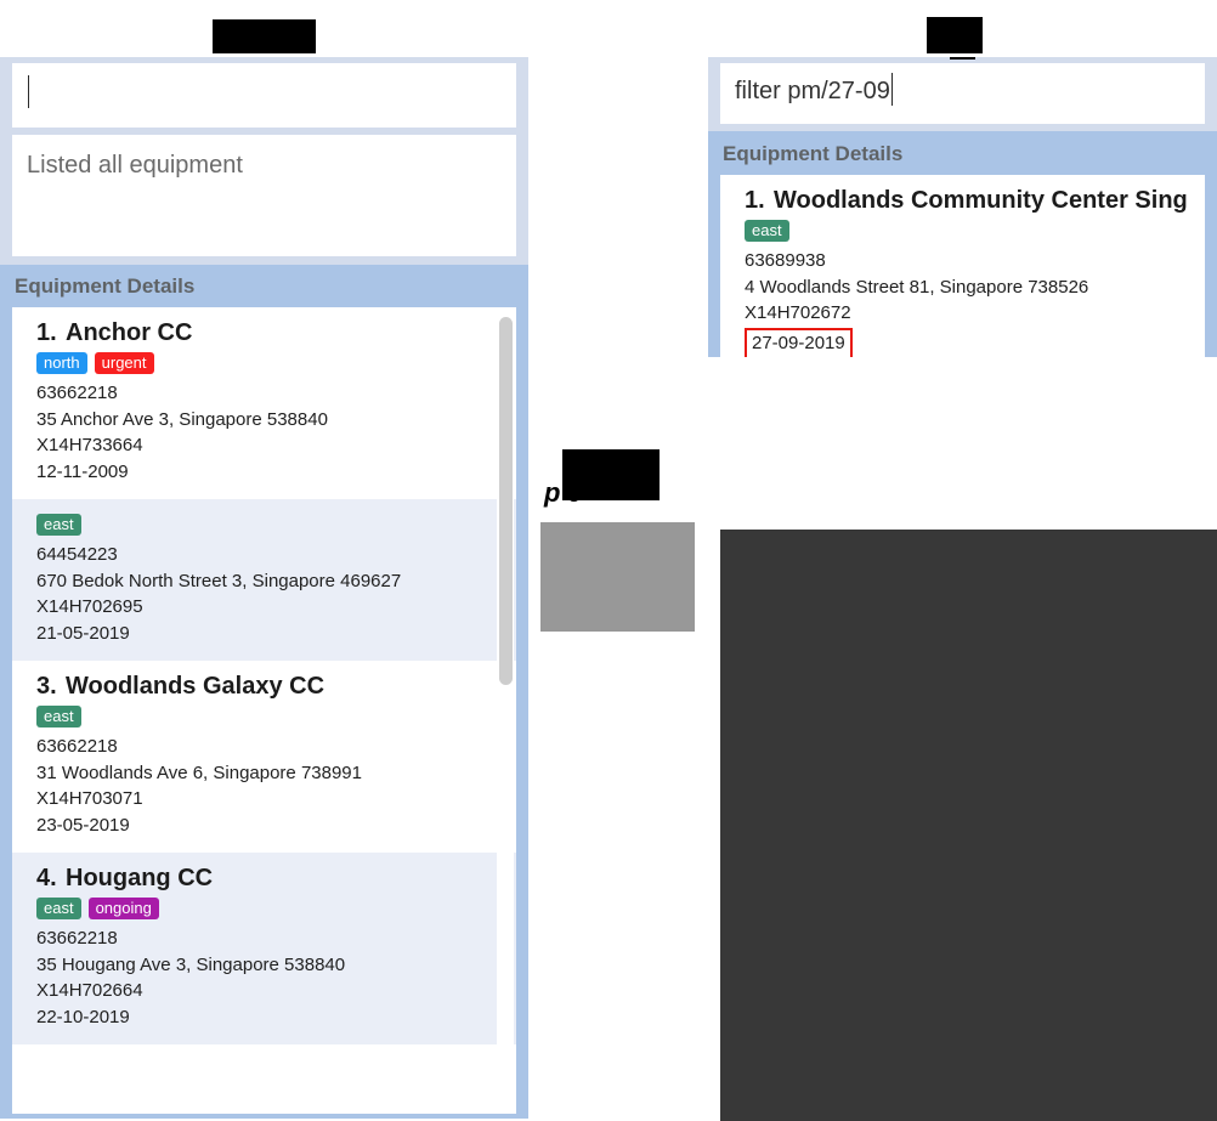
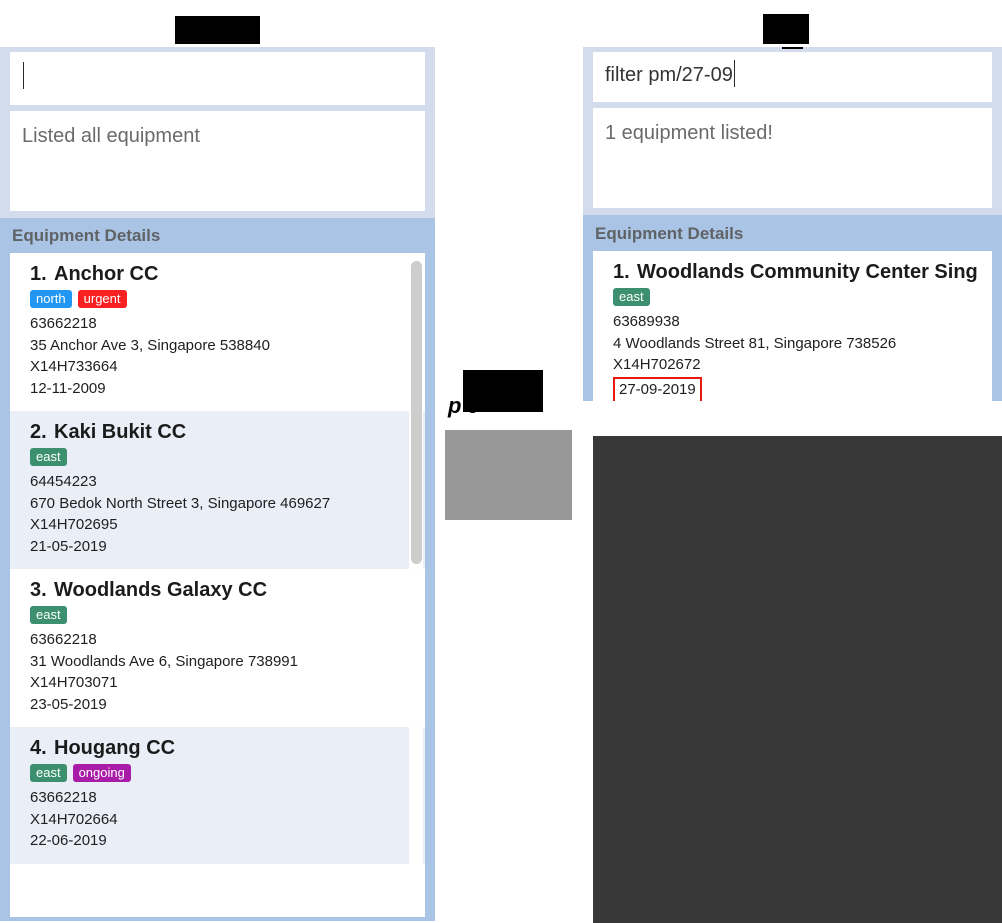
  Listed all equipment
  Equipment Details
  1. Anchor CC
  north urgent
  63662218
  35 Anchor Ave 3, Singapore 538840
  X14H733664
  12-11-2009
+ 2. Kaki Bukit CC
  east
  64454223
  670 Bedok North Street 3, Singapore 469627
  X14H702695
  21-05-2019
  3. Woodlands Galaxy CC
  east
  63662218
  31 Woodlands Ave 6, Singapore 738991
  X14H703071
  23-05-2019
  4. Hougang CC
  east ongoing
  63662218
- 35 Hougang Ave 3, Singapore 538840
  X14H702664
- 22-10-2019
+ 22-06-2019
  filter pm/27-09
+ 1 equipment listed!
  Equipment Details
  1. Woodlands Community Center Sing
  east
  63689938
  4 Woodlands Street 81, Singapore 738526
  X14H702672
  27-09-2019
